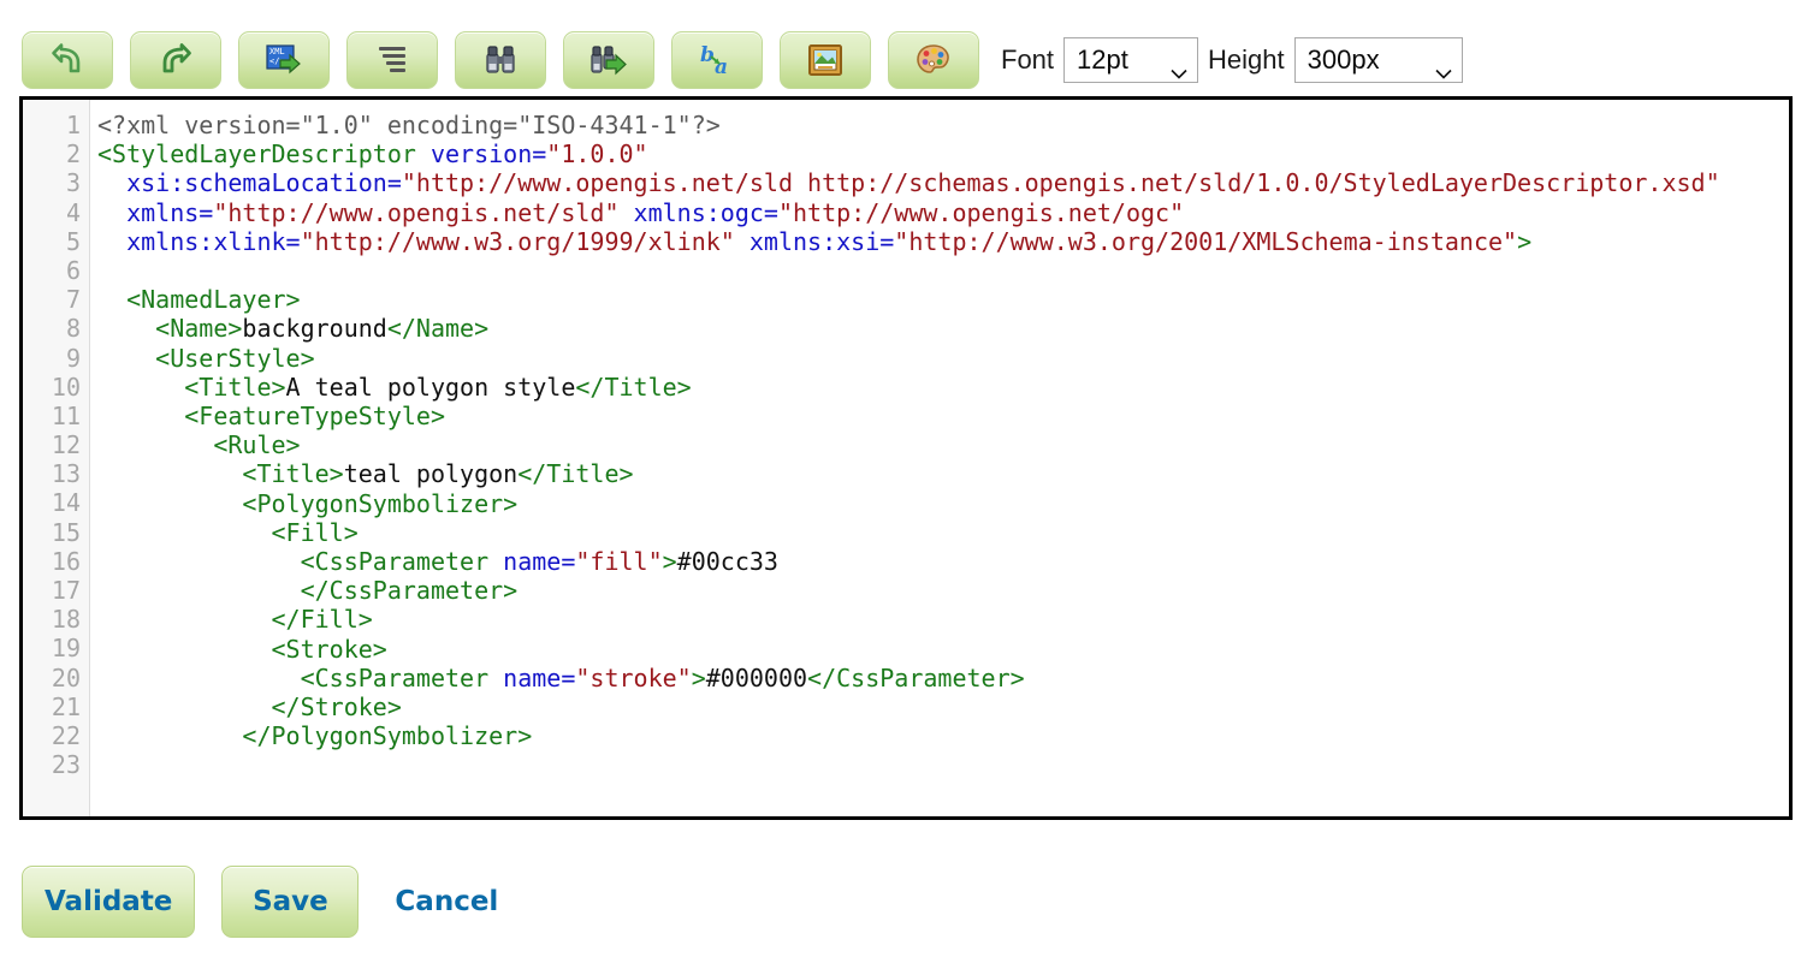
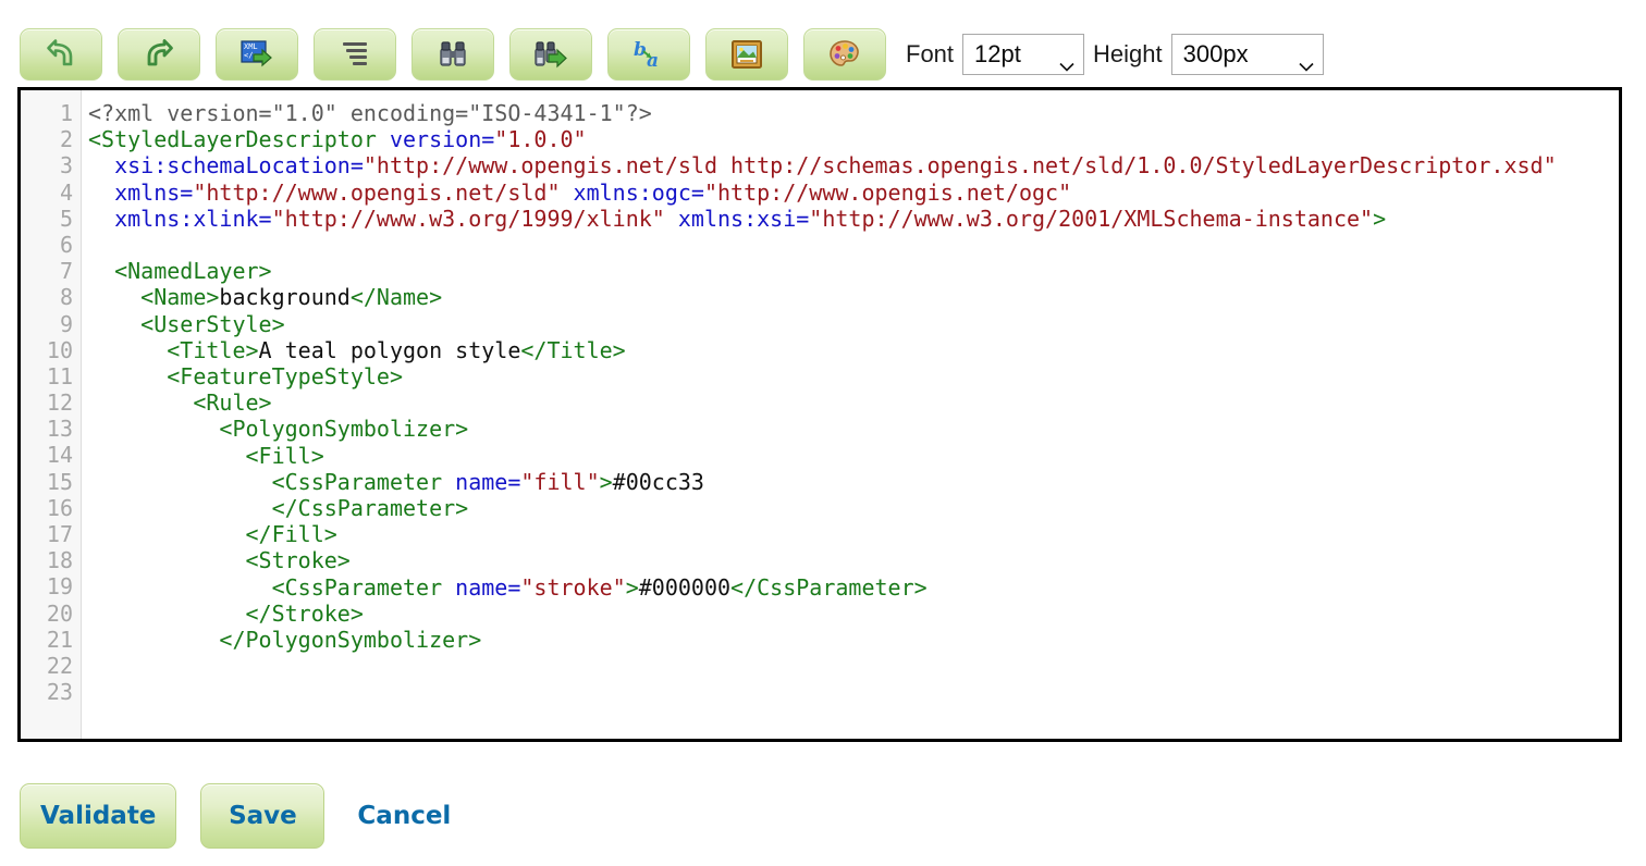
  XML
  b
  a
  Font
  12pt
  Height
  300px
  1
  2
  3
  4
  5
  6
  7
  8
  9
  10
  11
  12
  13
  14
  15
  16
  17
  18
  19
  20
  21
  22
  23
  <?xml version="1.0" encoding="ISO-4341-1"?>
  <StyledLayerDescriptor version="1.0.0"
  xsi:schemaLocation="http://www.opengis.net/sld http://schemas.opengis.net/sld/1.0.0/StyledLayerDescriptor.xsd"
  xmlns="http://www.opengis.net/sld" xmlns:ogc="http://www.opengis.net/ogc"
  xmlns:xlink="http://www.w3.org/1999/xlink" xmlns:xsi="http://www.w3.org/2001/XMLSchema-instance">
  <NamedLayer>
  <Name>background</Name>
  <UserStyle>
  <Title>A teal polygon style</Title>
  <FeatureTypeStyle>
  <Rule>
- <Title>teal polygon</Title>
  <PolygonSymbolizer>
  <Fill>
  <CssParameter name="fill">#00cc33
  </CssParameter>
  </Fill>
  <Stroke>
  <CssParameter name="stroke">#000000</CssParameter>
  </Stroke>
  </PolygonSymbolizer>
  Validate
  Save
  Cancel
